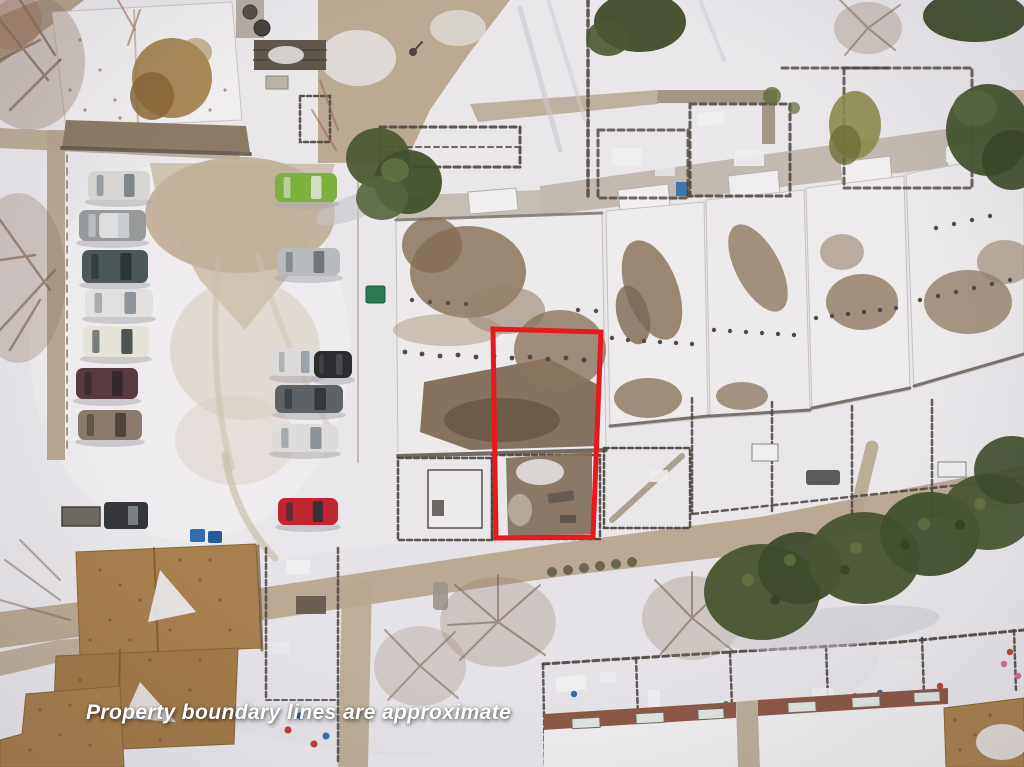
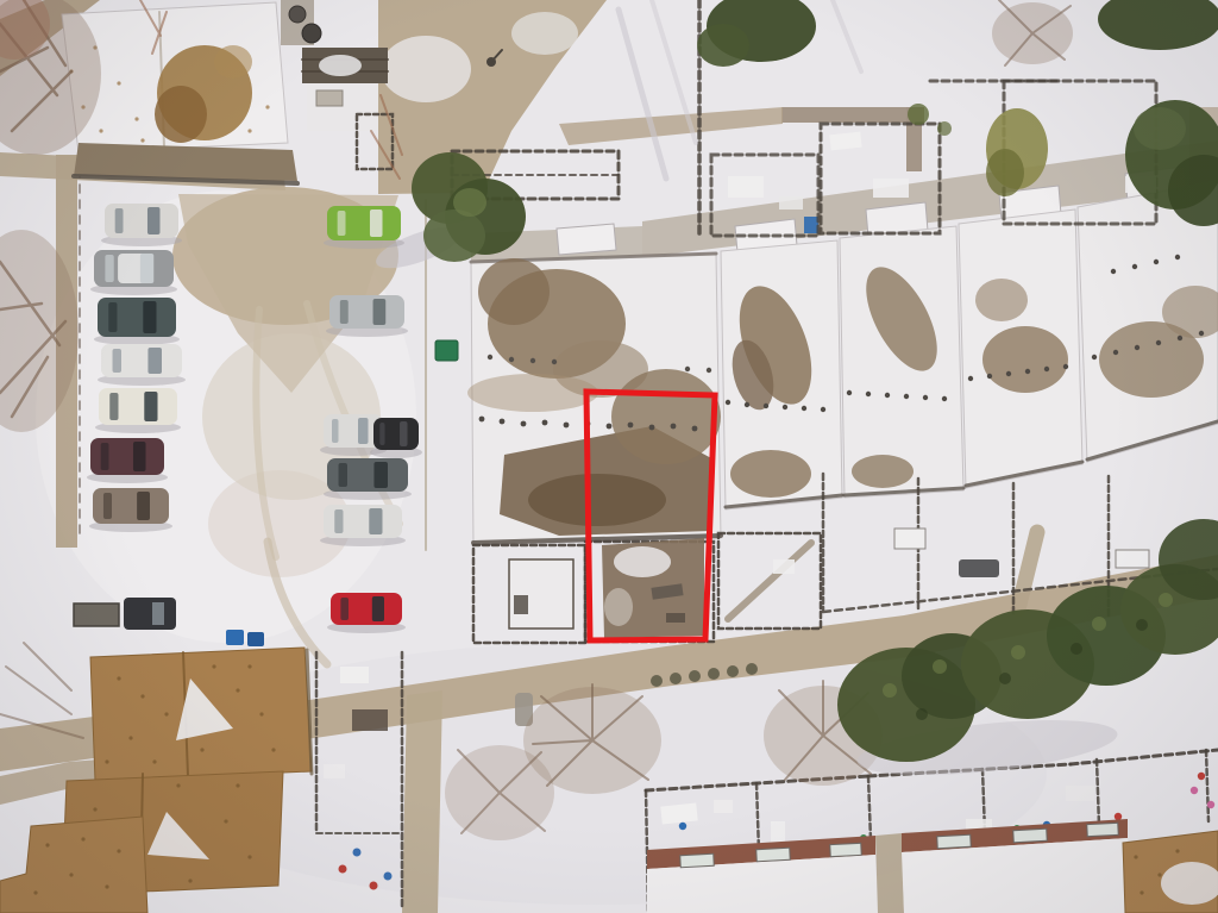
- Property boundary lines are approximate
